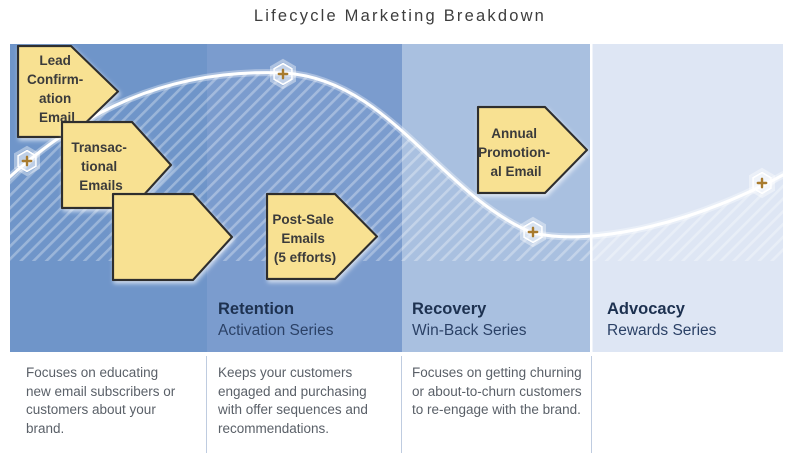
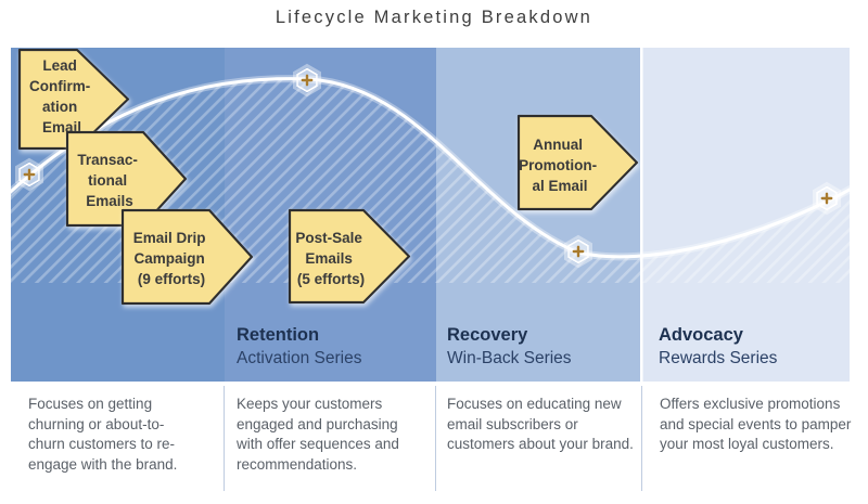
  Lifecycle Marketing Breakdown
  Lead Confirm- ation Email
  Transac- tional Emails
+ Email Drip Campaign (9 efforts)
  Post-Sale Emails (5 efforts)
  Annual Promotion- al Email
  Retention
  Activation Series
  Recovery
  Win-Back Series
  Advocacy
  Rewards Series
- Focuses on educating new email subscribers or customers about your brand.
+ Focuses on getting churning or about-to-churn customers to re-engage with the brand.
  Keeps your customers engaged and purchasing with offer sequences and recommendations.
- Focuses on getting churning or about-to-churn customers to re-engage with the brand.
+ Focuses on educating new email subscribers or customers about your brand.
+ Offers exclusive promotions and special events to pamper your most loyal customers.
